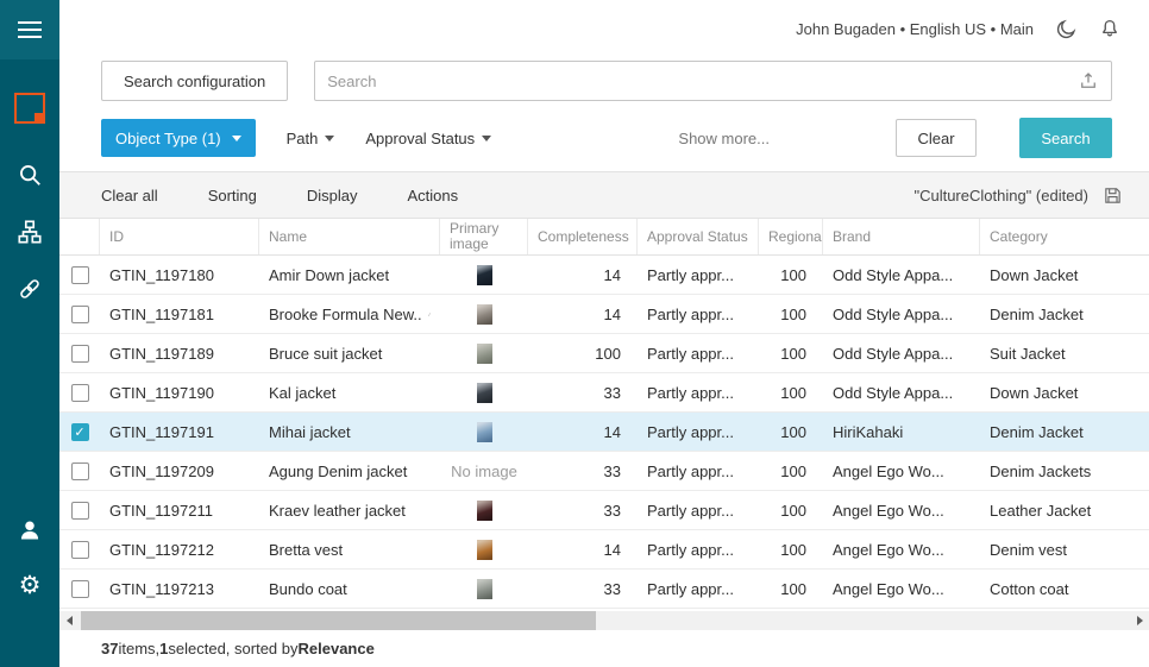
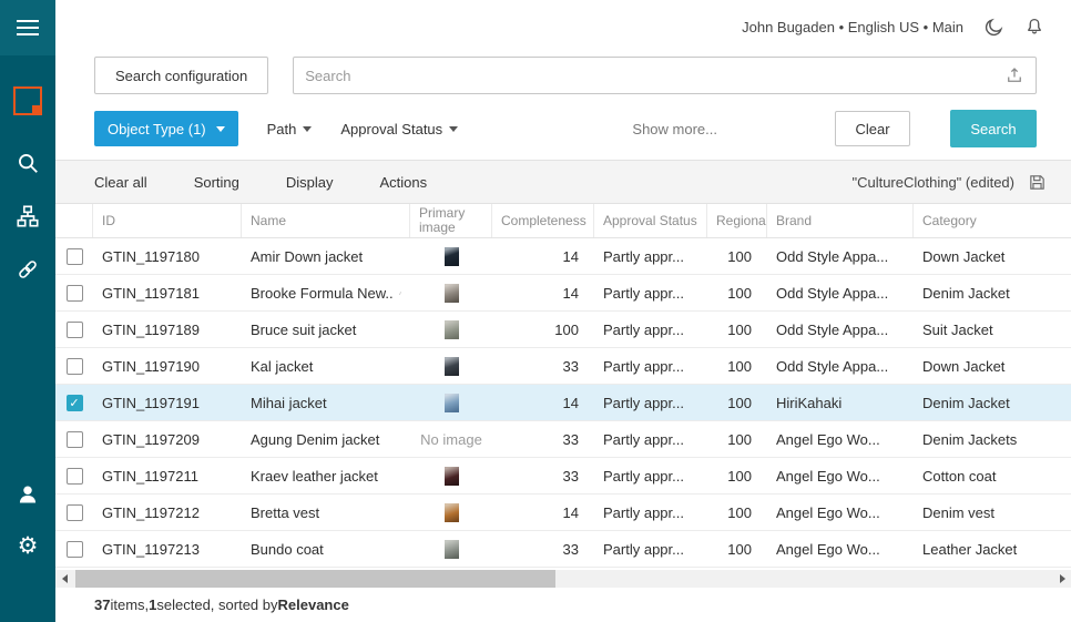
  ⚙
  John Bugaden • English US • Main
  Search configuration
  Search
  Object Type (1)
  Path
  Approval Status
  Show more...
  Clear
  Search
  Clear all
  Sorting
  Display
  Actions
  "CultureClothing" (edited)
  ID
  Name
  Primary image
  Completeness
  Approval Status
  Regiona
  Brand
  Category
  GTIN_1197180
  Amir Down jacket
  14
  Partly appr...
  100
  Odd Style Appa...
  Down Jacket
  GTIN_1197181
  Brooke Formula New..
  14
  Partly appr...
  100
  Odd Style Appa...
  Denim Jacket
  GTIN_1197189
  Bruce suit jacket
  100
  Partly appr...
  100
  Odd Style Appa...
  Suit Jacket
  GTIN_1197190
  Kal jacket
  33
  Partly appr...
  100
  Odd Style Appa...
  Down Jacket
  ✓
  GTIN_1197191
  Mihai jacket
  14
  Partly appr...
  100
  HiriKahaki
  Denim Jacket
  GTIN_1197209
  Agung Denim jacket
  No image
  33
  Partly appr...
  100
  Angel Ego Wo...
  Denim Jackets
  GTIN_1197211
  Kraev leather jacket
  33
  Partly appr...
  100
  Angel Ego Wo...
- Leather Jacket
+ Cotton coat
  GTIN_1197212
  Bretta vest
  14
  Partly appr...
  100
  Angel Ego Wo...
  Denim vest
  GTIN_1197213
  Bundo coat
  33
  Partly appr...
  100
  Angel Ego Wo...
- Cotton coat
+ Leather Jacket
  37
  items,
  1
  selected, sorted by
  Relevance
